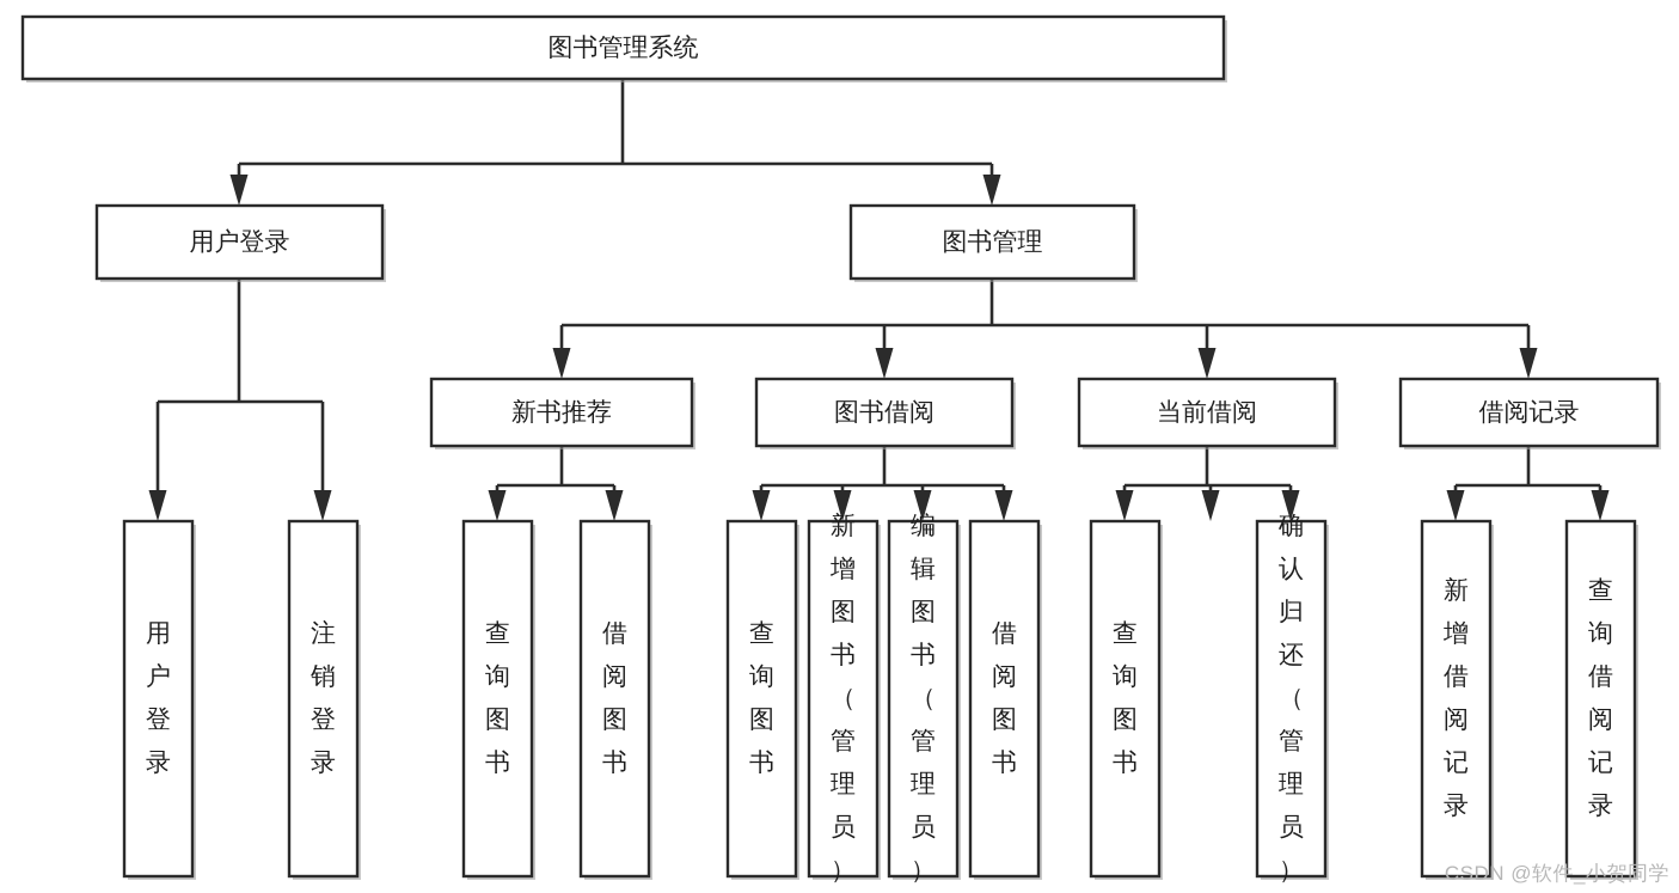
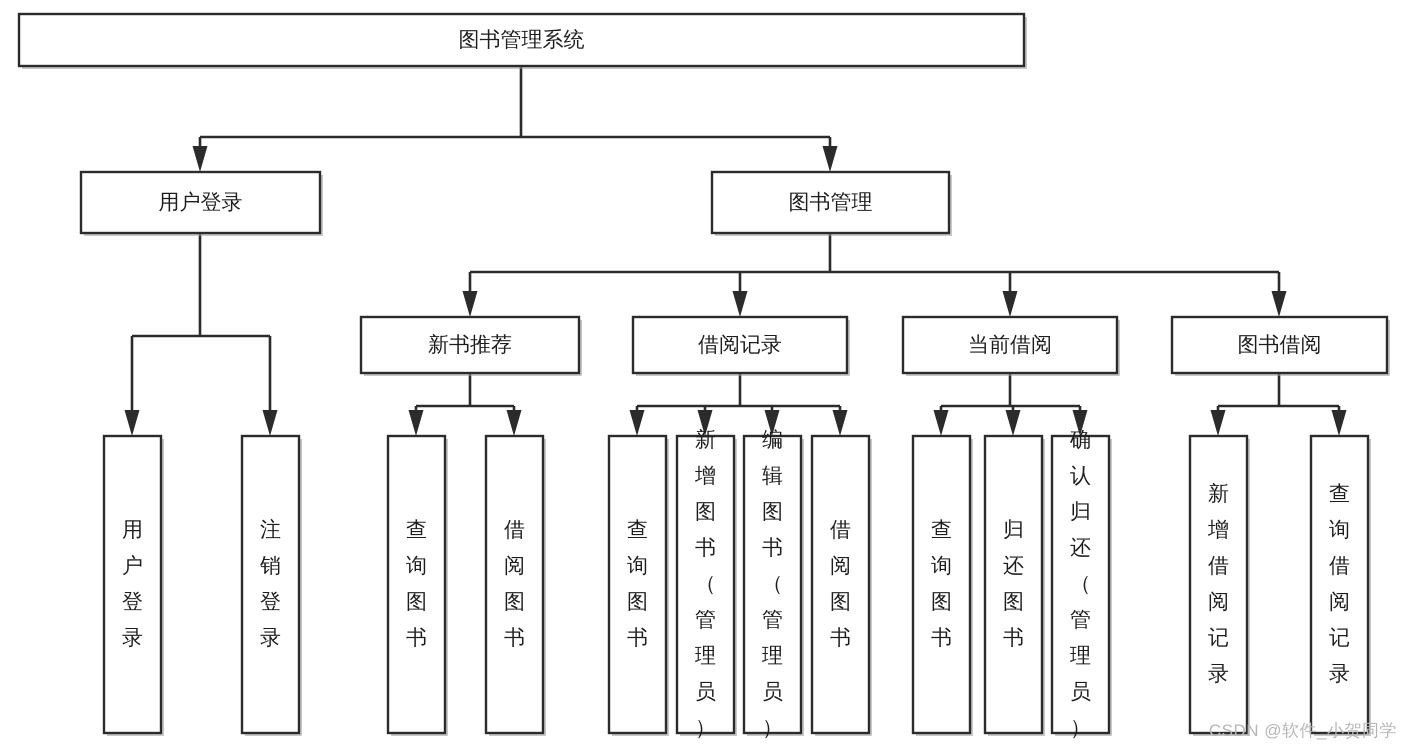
  图书管理系统
  用户登录
  图书管理
  新书推荐
- 图书借阅
+ 借阅记录
  当前借阅
- 借阅记录
+ 图书借阅
  用户登录
  注销登录
  查询图书
  借阅图书
  查询图书
  新增图书（管理员）
  编辑图书（管理员）
  借阅图书
  查询图书
+ 归还图书
  确认归还（管理员）
  新增借阅记录
  查询借阅记录
  CSDN @软件_小贺同学
